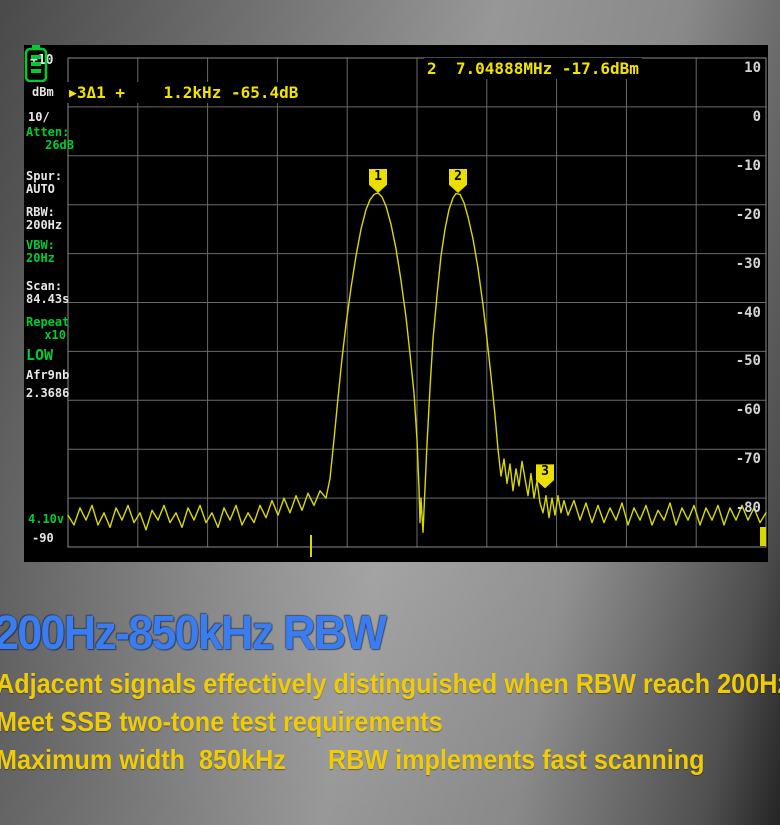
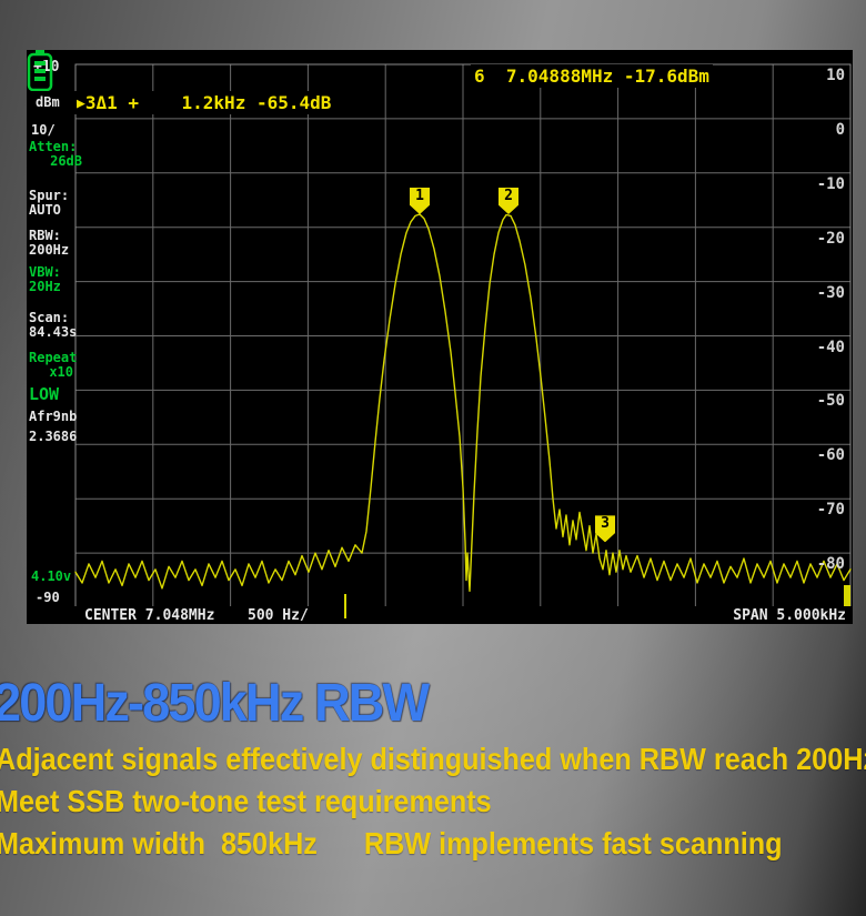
  +10
  dBm
  10/
  Atten:
  26dB
  Spur:
  AUTO
  RBW:
  200Hz
  VBW:
  20Hz
  Scan:
  84.43s
  Repeat
  x10
  LOW
  Afr9nb
  2.3686
  4.10v
  -90
- 2 7.04888MHz -17.6dBm
+ 6 7.04888MHz -17.6dBm
  ▶3Δ1 + 1.2kHz -65.4dB
  10
  0
  -10
  -20
  -30
  -40
  -50
  -60
  -70
  -80
  1
  2
  3
+ CENTER 7.048MHz
+ 500 Hz/
+ SPAN 5.000kHz
  200Hz-850kHz RBW
  Adjacent signals effectively distinguished when RBW reach 200H
  Meet SSB two-tone test requirements
  Maximum width 850kHz RBW implements fast scanning
